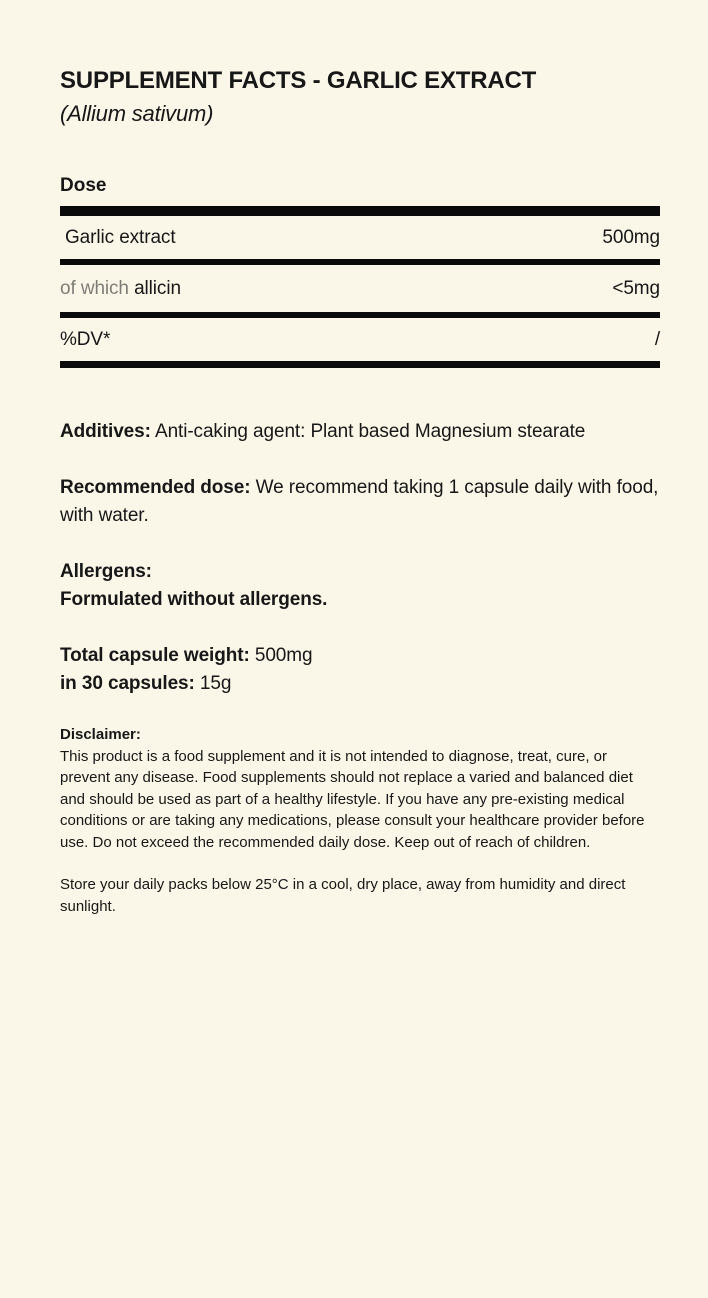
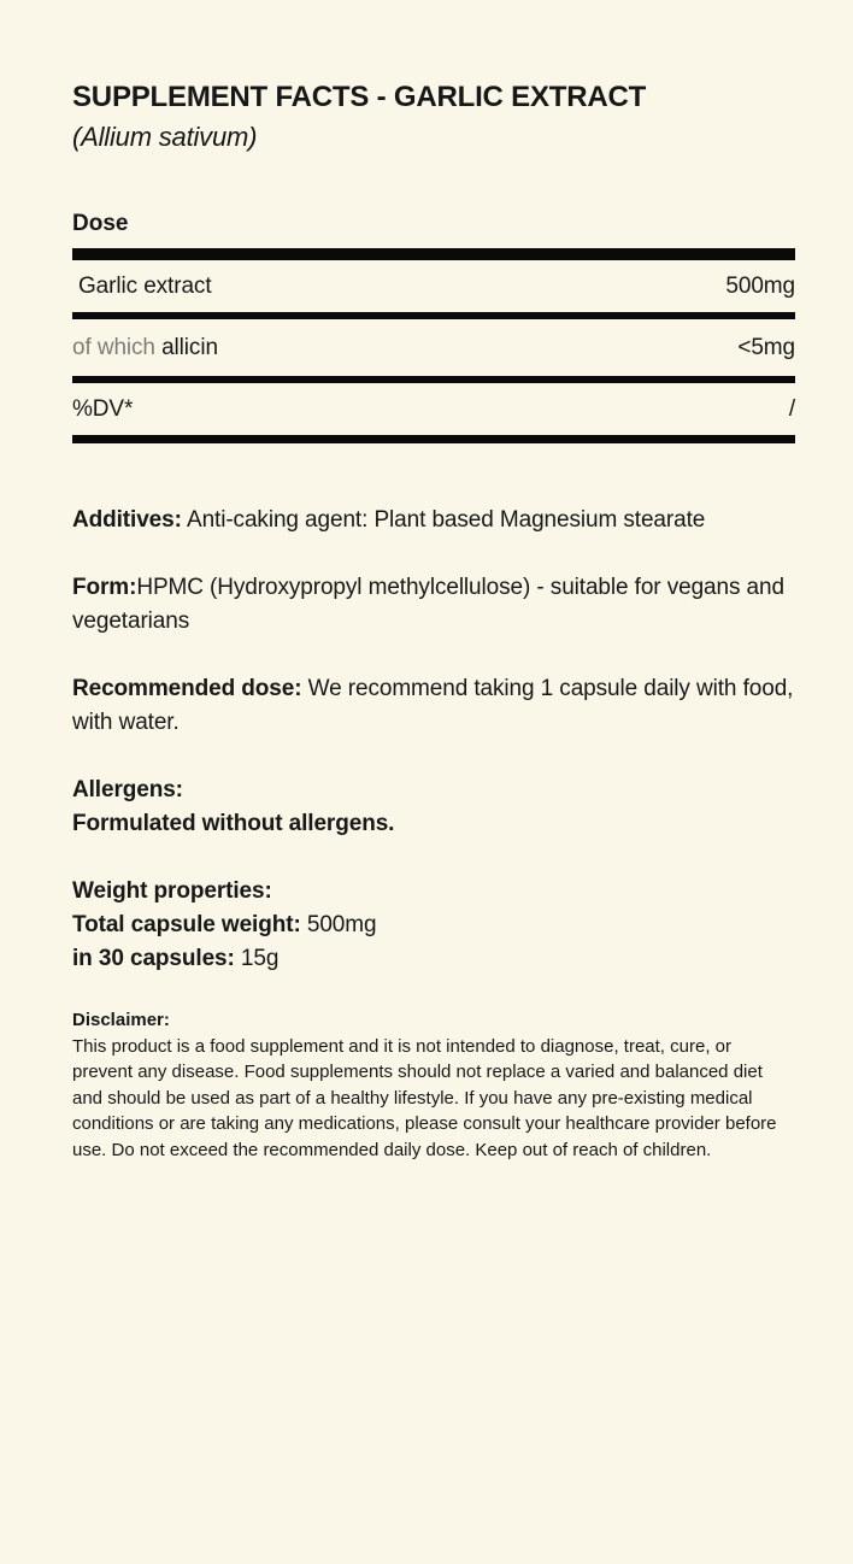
  SUPPLEMENT FACTS - GARLIC EXTRACT
  (Allium sativum)
  Dose
  Garlic extract
  500mg
  of which allicin
  <5mg
  %DV*
  /
  Additives: Anti-caking agent: Plant based Magnesium stearate
+ Form:HPMC (Hydroxypropyl methylcellulose) - suitable for vegans and vegetarians
  Recommended dose: We recommend taking 1 capsule daily with food, with water.
  Allergens:
  Formulated without allergens.
+ Weight properties:
  Total capsule weight: 500mg
  in 30 capsules: 15g
  Disclaimer:
  This product is a food supplement and it is not intended to diagnose, treat, cure, or prevent any disease. Food supplements should not replace a varied and balanced diet and should be used as part of a healthy lifestyle. If you have any pre-existing medical conditions or are taking any medications, please consult your healthcare provider before use. Do not exceed the recommended daily dose. Keep out of reach of children.
- Store your daily packs below 25°C in a cool, dry place, away from humidity and direct sunlight.
